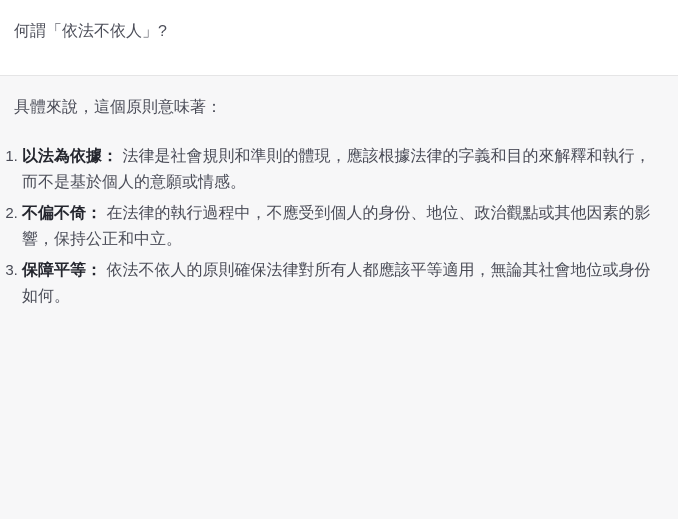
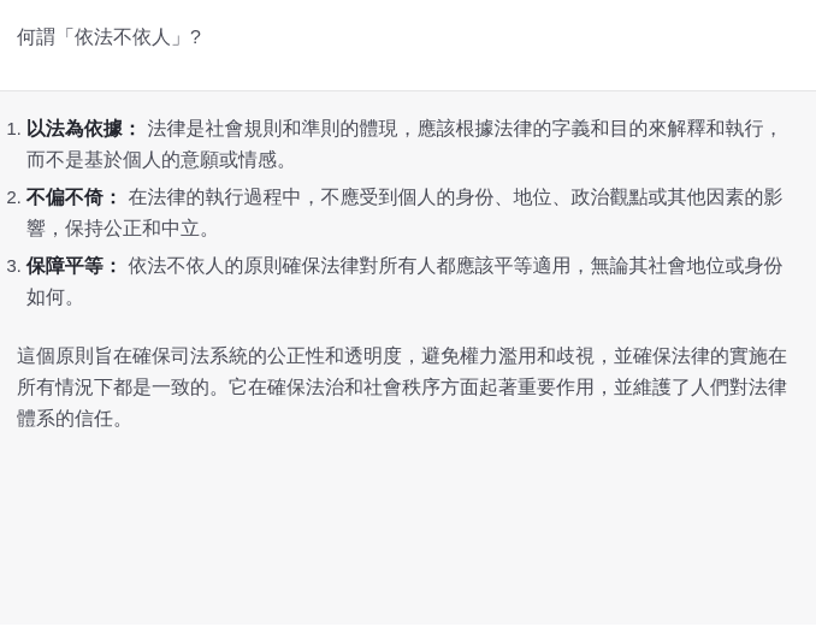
  何謂「依法不依人」?
- 具體來說，這個原則意味著：
  以法為依據： 法律是社會規則和準則的體現，應該根據法律的字義和目的來解釋和執行，而不是基於個人的意願或情感。
  不偏不倚： 在法律的執行過程中，不應受到個人的身份、地位、政治觀點或其他因素的影響，保持公正和中立。
  保障平等： 依法不依人的原則確保法律對所有人都應該平等適用，無論其社會地位或身份如何。
+ 這個原則旨在確保司法系統的公正性和透明度，避免權力濫用和歧視，並確保法律的實施在所有情況下都是一致的。它在確保法治和社會秩序方面起著重要作用，並維護了人們對法律體系的信任。
